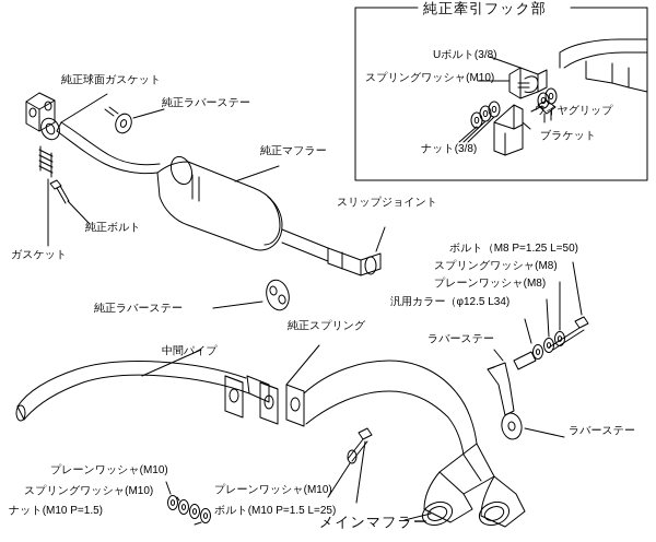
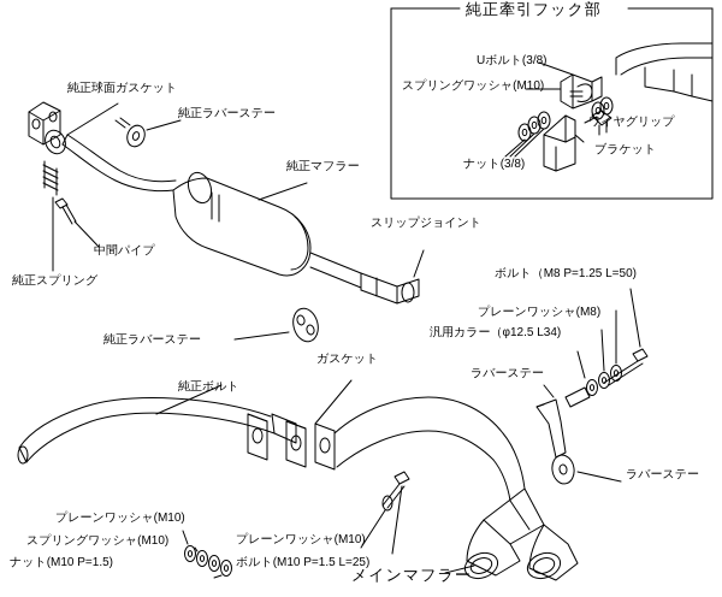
  純正牽引フック部
  Uボルト(3/8)
  スプリングワッシャ(M10)
  ワイヤグリップ
  ブラケット
  ナット(3/8)
  純正球面ガスケット
  純正ラバーステー
  純正マフラー
- 純正ボルト
+ 中間パイプ
- ガスケット
+ 純正スプリング
  純正ラバーステー
  スリップジョイント
  ボルト（M8 P=1.25 L=50)
- スプリングワッシャ(M8)
  プレーンワッシャ(M8)
  汎用カラー（φ12.5 L34)
  ラバーステー
  ラバーステー
- 純正スプリング
+ ガスケット
- 中間パイプ
+ 純正ボルト
  プレーンワッシャ(M10)
  スプリングワッシャ(M10)
  ナット(M10 P=1.5)
  プレーンワッシャ(M10)
  ボルト(M10 P=1.5 L=25)
  メインマフラー
